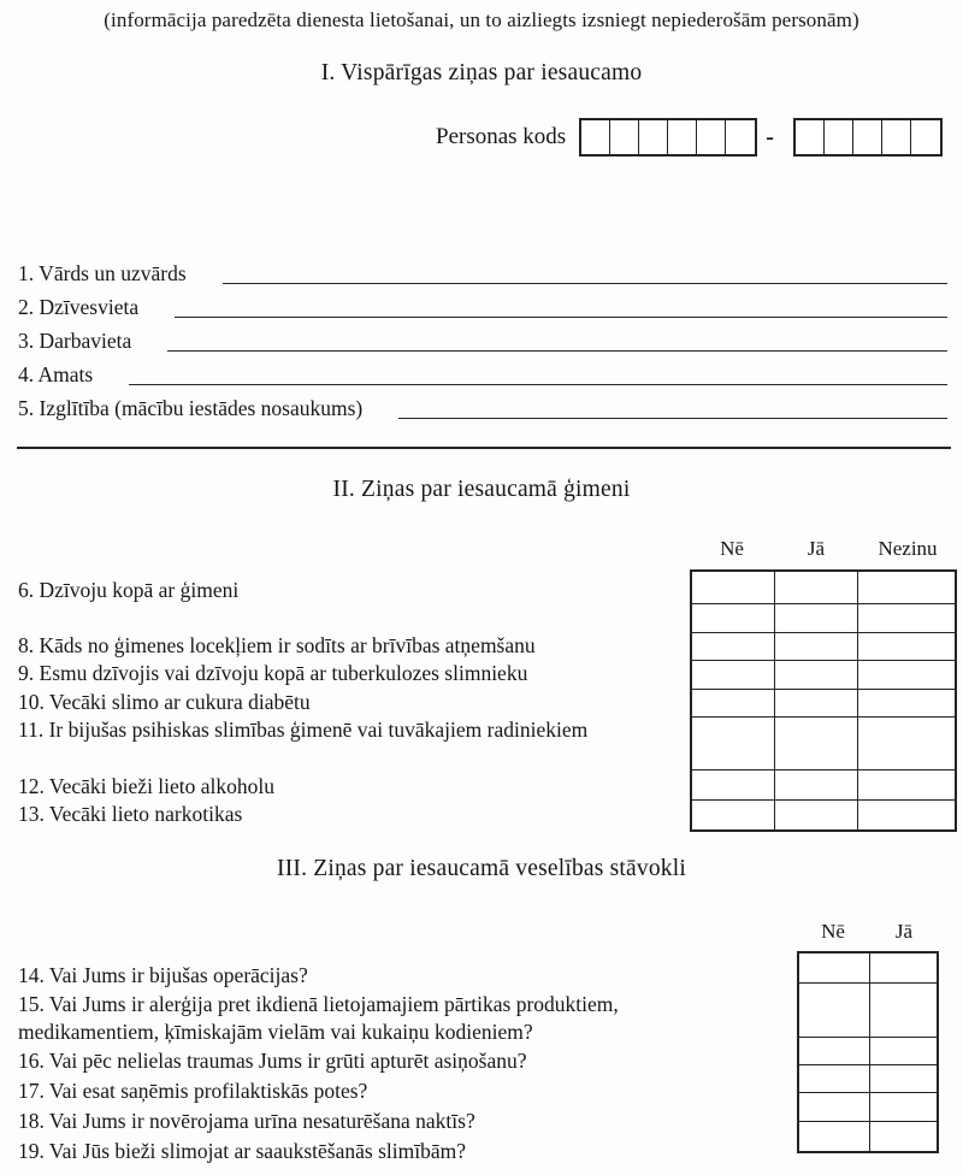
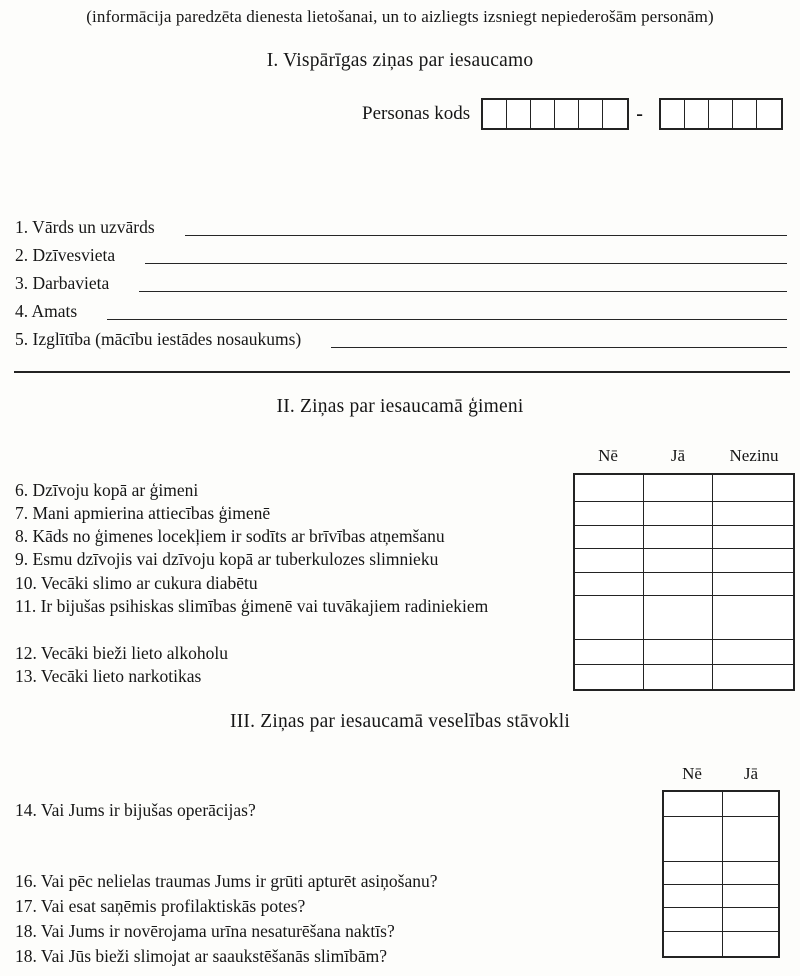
  (informācija paredzēta dienesta lietošanai, un to aizliegts izsniegt nepiederošām personām)
  I. Vispārīgas ziņas par iesaucamo
  Personas kods
  -
  1. Vārds un uzvārds
  2. Dzīvesvieta
  3. Darbavieta
  4. Amats
  5. Izglītība (mācību iestādes nosaukums)
  II. Ziņas par iesaucamā ģimeni
  Nē
  Jā
  Nezinu
  6. Dzīvoju kopā ar ģimeni
+ 7. Mani apmierina attiecības ģimenē
  8. Kāds no ģimenes locekļiem ir sodīts ar brīvības atņemšanu
  9. Esmu dzīvojis vai dzīvoju kopā ar tuberkulozes slimnieku
  10. Vecāki slimo ar cukura diabētu
  11. Ir bijušas psihiskas slimības ģimenē vai tuvākajiem radiniekiem
  12. Vecāki bieži lieto alkoholu
  13. Vecāki lieto narkotikas
  III. Ziņas par iesaucamā veselības stāvokli
  Nē
  Jā
  14. Vai Jums ir bijušas operācijas?
- 15. Vai Jums ir alerģija pret ikdienā lietojamajiem pārtikas produktiem, medikamentiem, ķīmiskajām vielām vai kukaiņu kodieniem?
  16. Vai pēc nelielas traumas Jums ir grūti apturēt asiņošanu?
  17. Vai esat saņēmis profilaktiskās potes?
  18. Vai Jums ir novērojama urīna nesaturēšana naktīs?
- 19. Vai Jūs bieži slimojat ar saaukstēšanās slimībām?
+ 18. Vai Jūs bieži slimojat ar saaukstēšanās slimībām?
